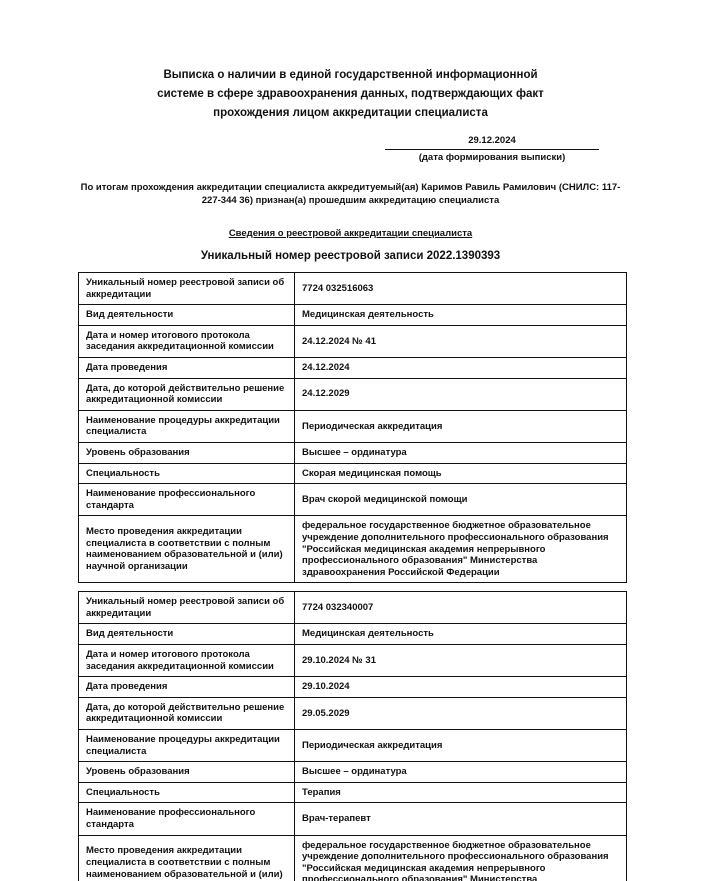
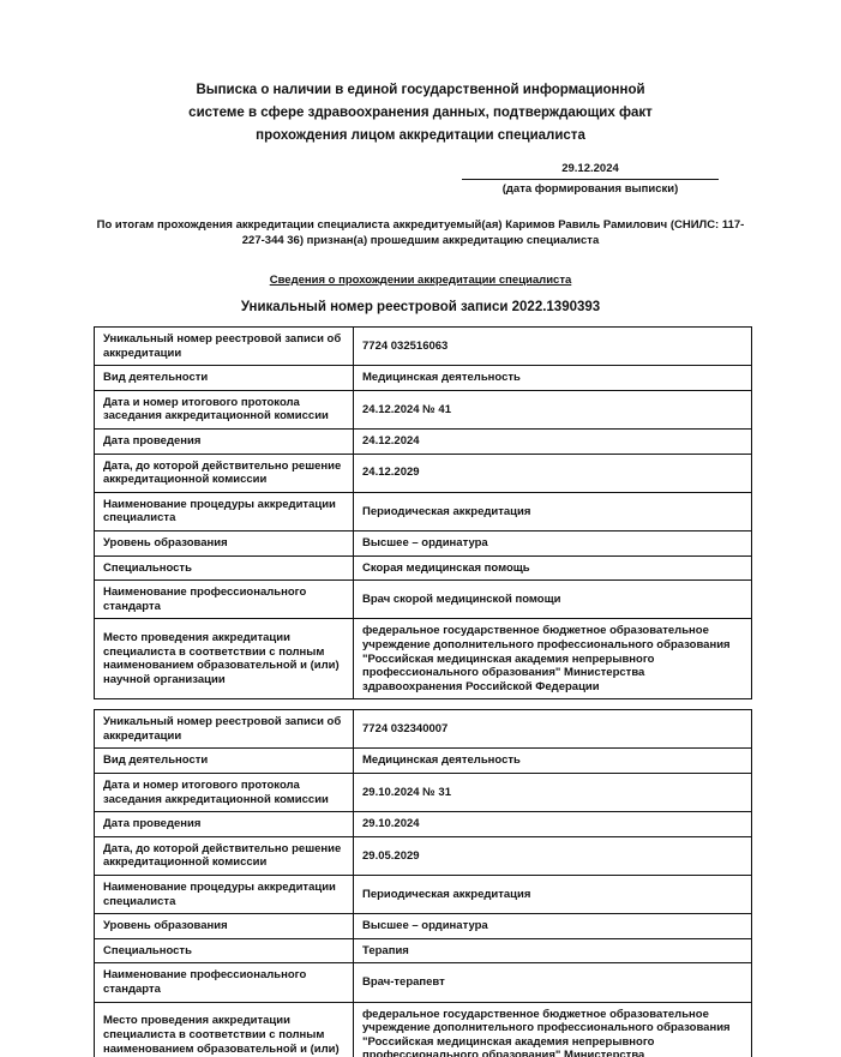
  Выписка о наличии в единой государственной информационной
  системе в сфере здравоохранения данных, подтверждающих факт
  прохождения лицом аккредитации специалиста
  29.12.2024
  (дата формирования выписки)
  По итогам прохождения аккредитации специалиста аккредитуемый(ая) Каримов Равиль Рамилович (СНИЛС: 117-227-344 36) признан(а) прошедшим аккредитацию специалиста
- Сведения о реестровой аккредитации специалиста
+ Сведения о прохождении аккредитации специалиста
  Уникальный номер реестровой записи 2022.1390393
  Уникальный номер реестровой записи об аккредитации	7724 032516063
  Вид деятельности	Медицинская деятельность
  Дата и номер итогового протокола заседания аккредитационной комиссии	24.12.2024 № 41
  Дата проведения	24.12.2024
  Дата, до которой действительно решение аккредитационной комиссии	24.12.2029
  Наименование процедуры аккредитации специалиста	Периодическая аккредитация
  Уровень образования	Высшее – ординатура
  Специальность	Скорая медицинская помощь
  Наименование профессионального стандарта	Врач скорой медицинской помощи
  Место проведения аккредитации специалиста в соответствии с полным наименованием образовательной и (или) научной организации	федеральное государственное бюджетное образовательное учреждение дополнительного профессионального образования "Российская медицинская академия непрерывного профессионального образования" Министерства здравоохранения Российской Федерации
  Уникальный номер реестровой записи об аккредитации	7724 032340007
  Вид деятельности	Медицинская деятельность
  Дата и номер итогового протокола заседания аккредитационной комиссии	29.10.2024 № 31
  Дата проведения	29.10.2024
  Дата, до которой действительно решение аккредитационной комиссии	29.05.2029
  Наименование процедуры аккредитации специалиста	Периодическая аккредитация
  Уровень образования	Высшее – ординатура
  Специальность	Терапия
  Наименование профессионального стандарта	Врач-терапевт
  Место проведения аккредитации специалиста в соответствии с полным наименованием образовательной и (или)	федеральное государственное бюджетное образовательное учреждение дополнительного профессионального образования "Российская медицинская академия непрерывного профессионального образования" Министерства
